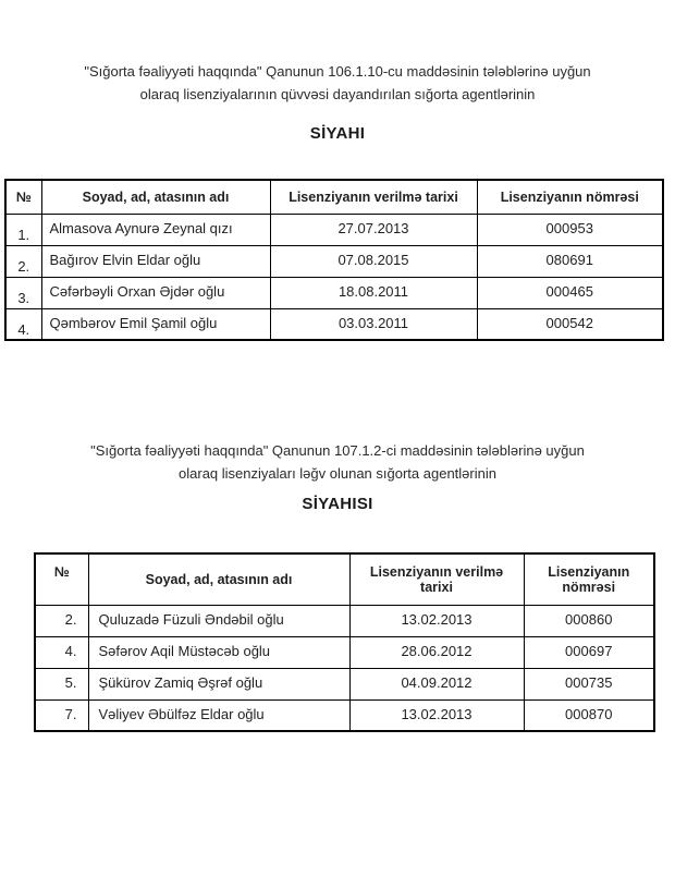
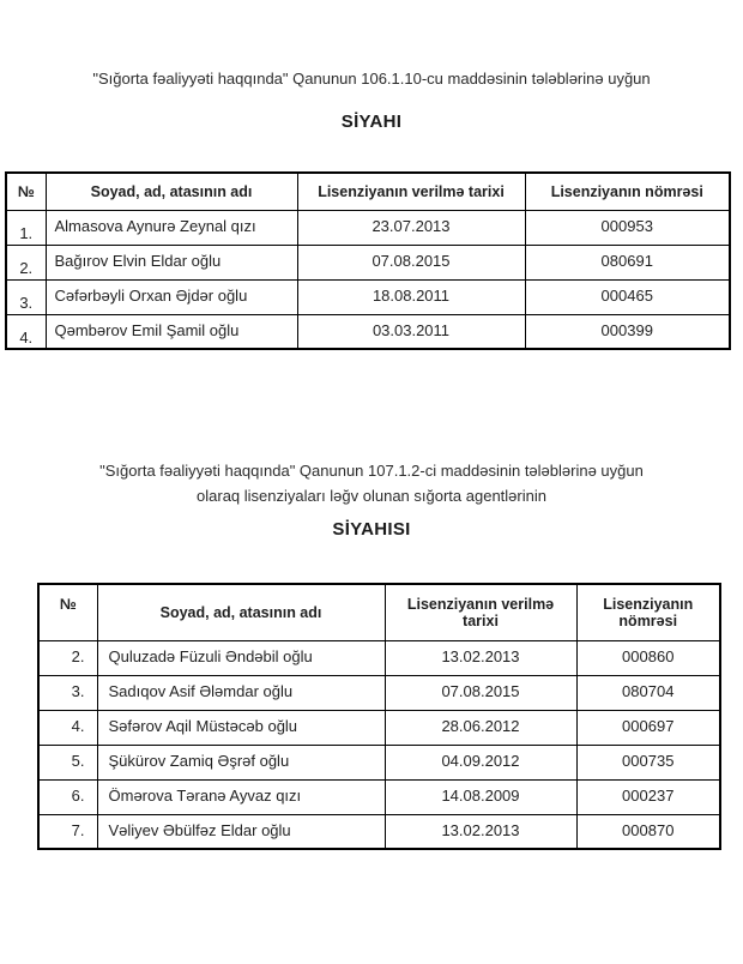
  "Sığorta fəaliyyəti haqqında" Qanunun 106.1.10-cu maddəsinin tələblərinə uyğun
- olaraq lisenziyalarının qüvvəsi dayandırılan sığorta agentlərinin
  SİYAHI
  №	Soyad, ad, atasının adı	Lisenziyanın verilmə tarixi	Lisenziyanın nömrəsi
- 1.	Almasova Aynurə Zeynal qızı	27.07.2013	000953
+ 1.	Almasova Aynurə Zeynal qızı	23.07.2013	000953
  2.	Bağırov Elvin Eldar oğlu	07.08.2015	080691
  3.	Cəfərbəyli Orxan Əjdər oğlu	18.08.2011	000465
- 4.	Qəmbərov Emil Şamil oğlu	03.03.2011	000542
+ 4.	Qəmbərov Emil Şamil oğlu	03.03.2011	000399
  "Sığorta fəaliyyəti haqqında" Qanunun 107.1.2-ci maddəsinin tələblərinə uyğun
  olaraq lisenziyaları ləğv olunan sığorta agentlərinin
  SİYAHISI
  №	Soyad, ad, atasının adı	Lisenziyanın verilmə tarixi	Lisenziyanın nömrəsi
  2.	Quluzadə Füzuli Əndəbil oğlu	13.02.2013	000860
+ 3.	Sadıqov Asif Ələmdar oğlu	07.08.2015	080704
  4.	Səfərov Aqil Müstəcəb oğlu	28.06.2012	000697
  5.	Şükürov Zamiq Əşrəf oğlu	04.09.2012	000735
+ 6.	Ömərova Təranə Ayvaz qızı	14.08.2009	000237
  7.	Vəliyev Əbülfəz Eldar oğlu	13.02.2013	000870
